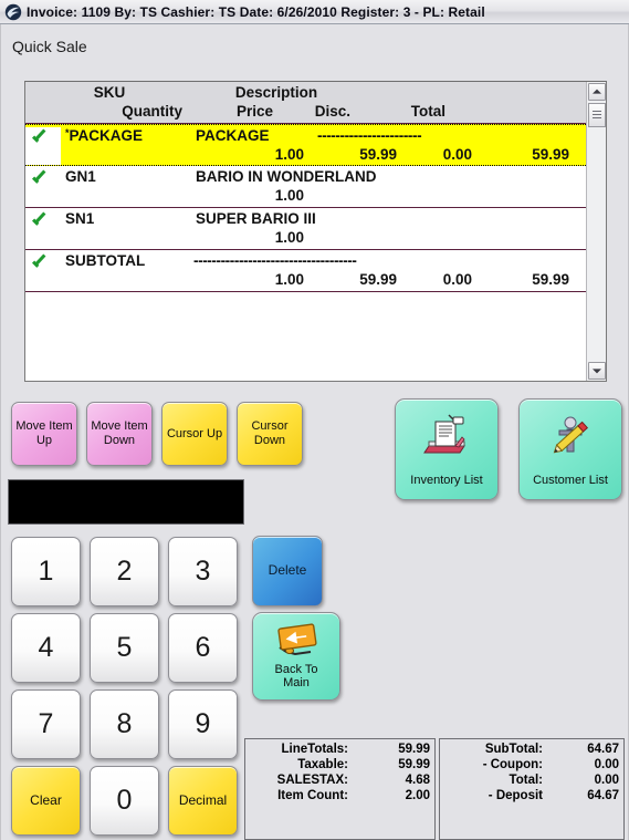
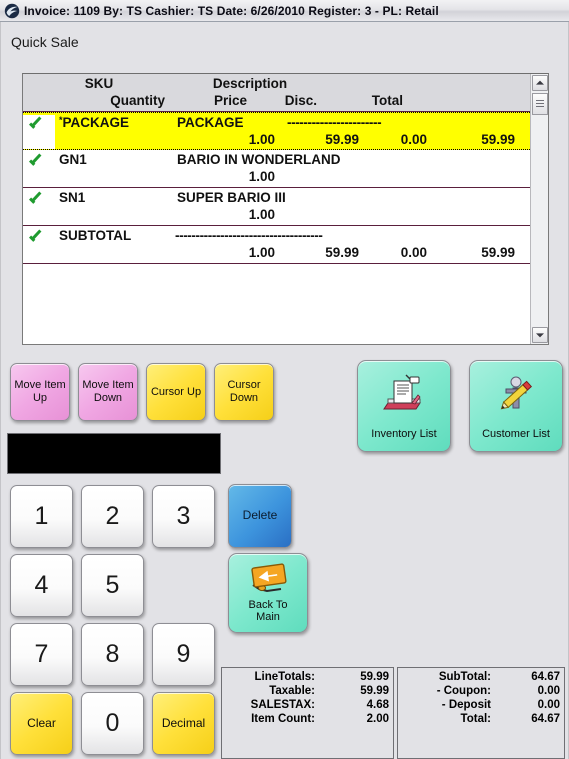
  Invoice: 1109 By: TS Cashier: TS Date: 6/26/2010 Register: 3 - PL: Retail
  Quick Sale
  SKU
  Description
  Quantity
  Price
  Disc.
  Total
  *PACKAGE
  PACKAGE
  -----------------------
  1.00
  59.99
  0.00
  59.99
  GN1
  BARIO IN WONDERLAND
  1.00
  SN1
  SUPER BARIO III
  1.00
  SUBTOTAL
  ------------------------------------
  1.00
  59.99
  0.00
  59.99
  Move Item
  Up
  Move Item
  Down
  Cursor Up
  Cursor
  Down
  Inventory List
  Customer List
  1
  2
  3
  4
  5
- 6
  7
  8
  9
  Clear
  0
  Decimal
  Delete
  Back To
  Main
  LineTotals:
  59.99
  Taxable:
  59.99
  SALESTAX:
  4.68
  Item Count:
  2.00
  SubTotal:
  64.67
  - Coupon:
  0.00
- Total:
+ - Deposit
  0.00
- - Deposit
+ Total:
  64.67
